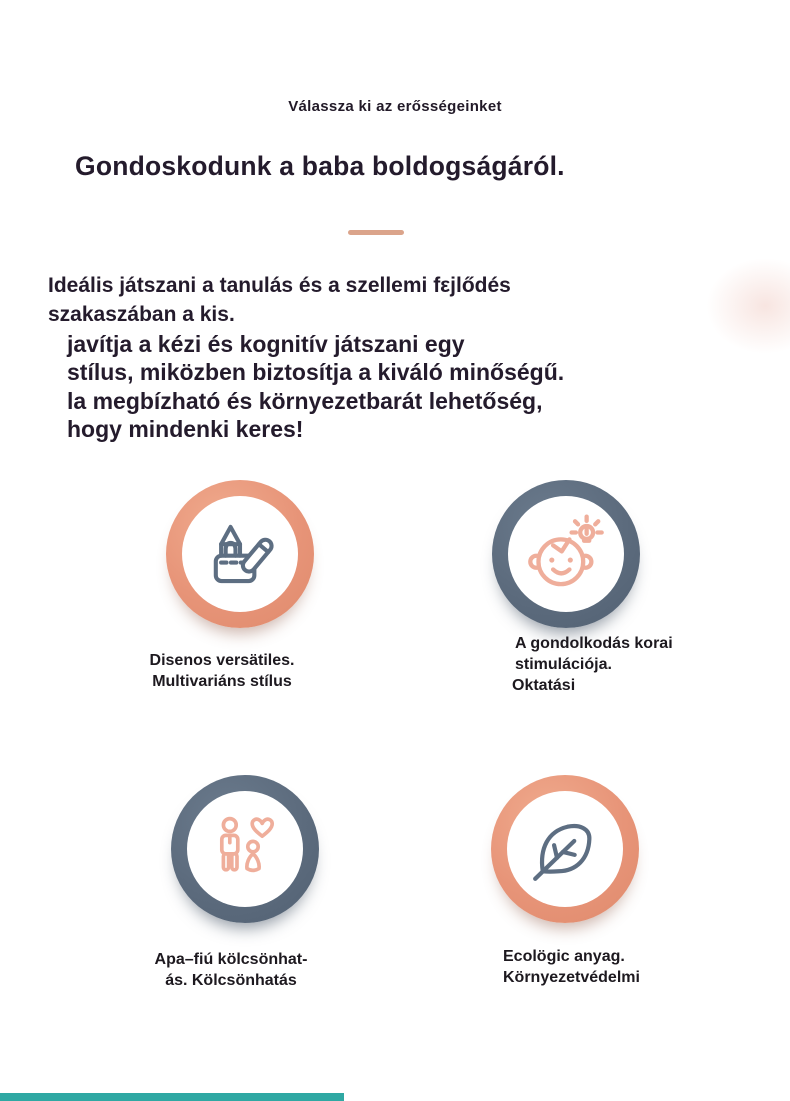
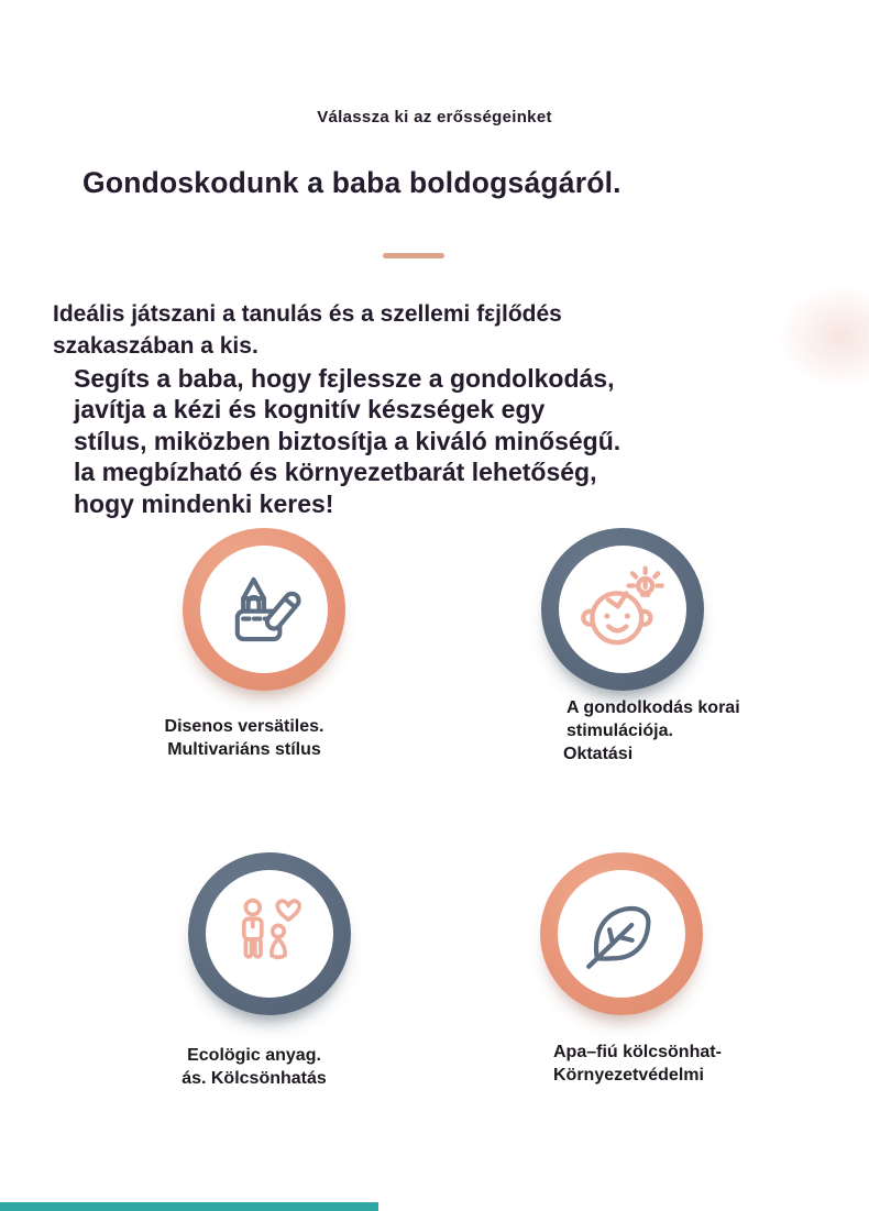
  Válassza ki az erősségeinket
  Gondoskodunk a baba boldogságáról.
  Ideális játszani a tanulás és a szellemi fεjlődés
  szakaszában a kis.
+ Segíts a baba, hogy fεjlessze a gondolkodás,
- javítja a kézi és kognitív játszani egy
+ javítja a kézi és kognitív készségek egy
  stílus, miközben biztosítja a kiváló minőségű.
  la megbízható és környezetbarát lehetőség,
  hogy mindenki keres!
  Disenos versätiles.
  Multivariáns stílus
  A gondolkodás korai
  stimulációja.
  Oktatási
- Apa–fiú kölcsönhat-
+ Ecolögic anyag.
  ás. Kölcsönhatás
- Ecolögic anyag.
+ Apa–fiú kölcsönhat-
  Környezetvédelmi
